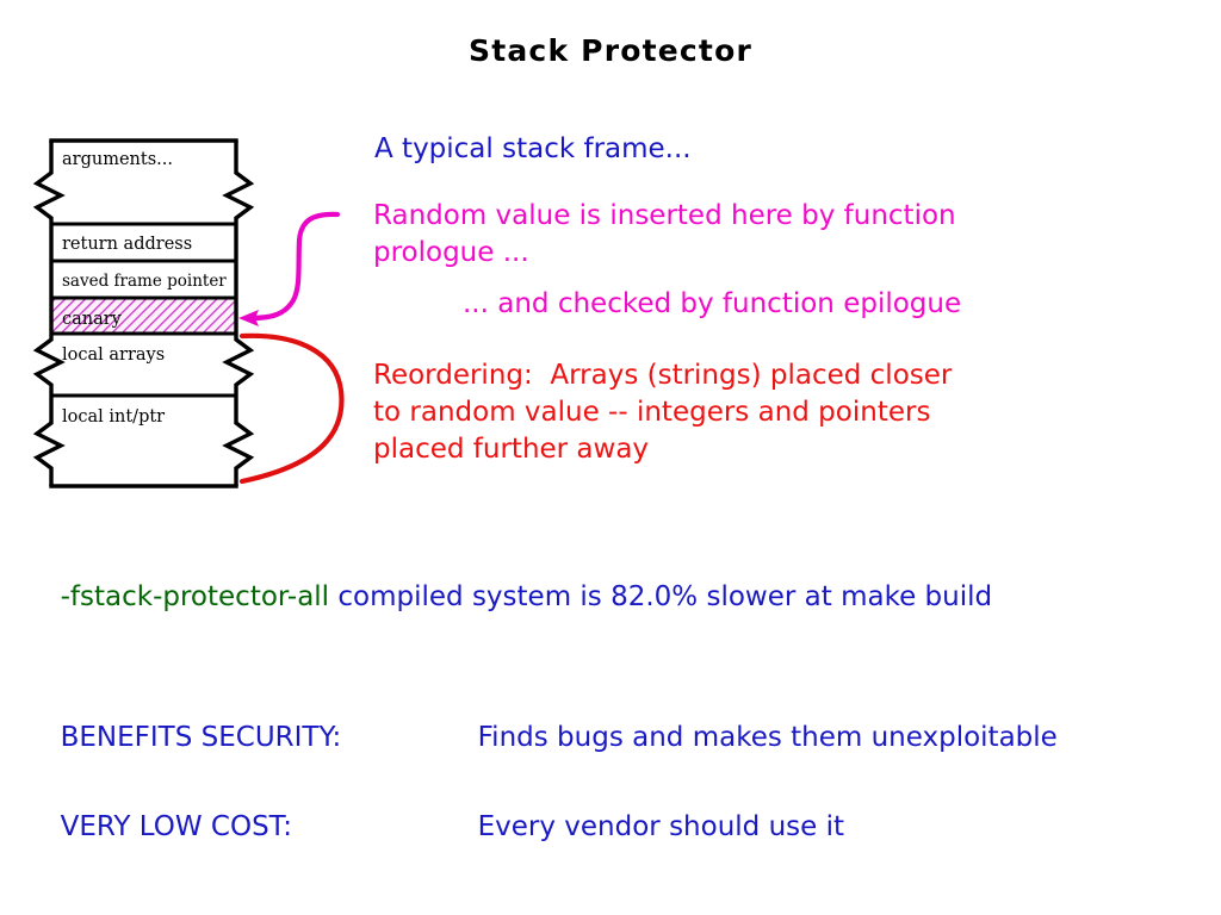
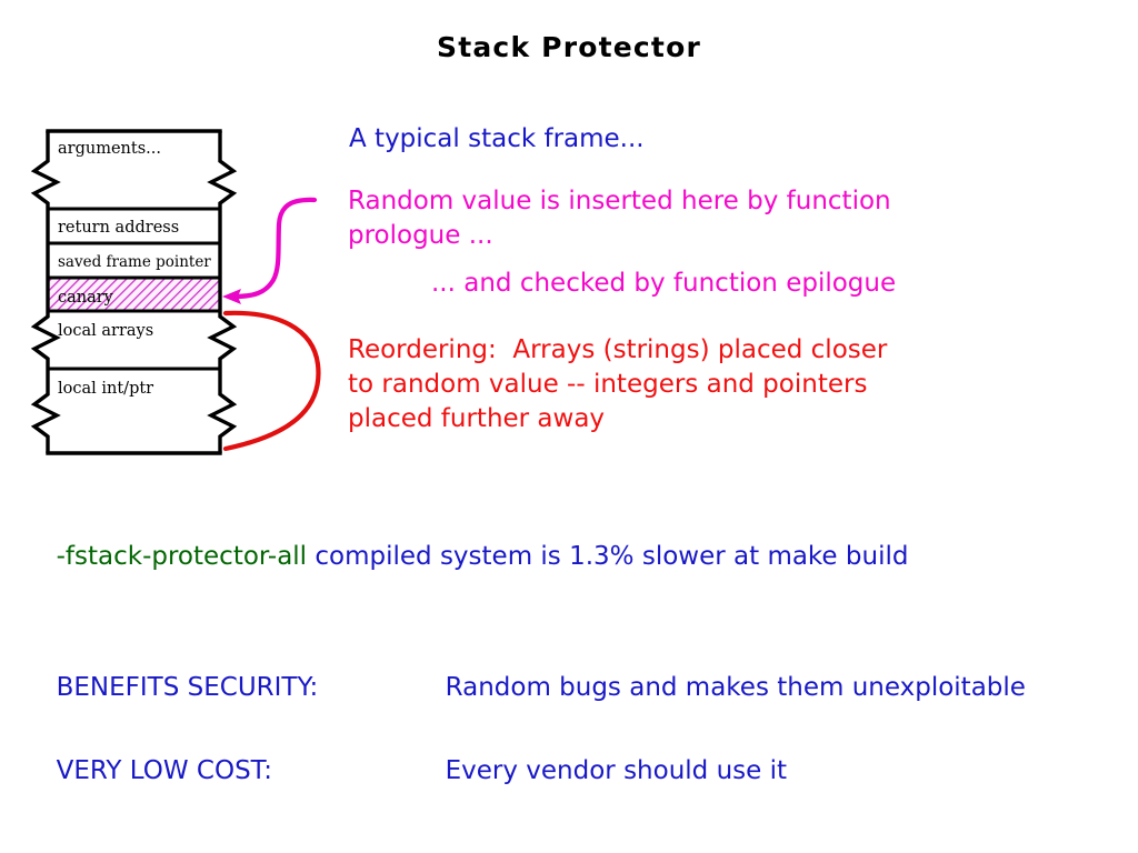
  Stack Protector
  arguments...
  return address
  saved frame pointer
  canary
  local arrays
  local int/ptr
  A typical stack frame...
  Random value is inserted here by function
  prologue ...
  ... and checked by function epilogue
  Reordering: Arrays (strings) placed closer
  to random value -- integers and pointers
  placed further away
- -fstack-protector-all compiled system is 82.0% slower at make build
+ -fstack-protector-all compiled system is 1.3% slower at make build
- BENEFITS SECURITY: Finds bugs and makes them unexploitable
+ BENEFITS SECURITY: Random bugs and makes them unexploitable
  VERY LOW COST: Every vendor should use it
